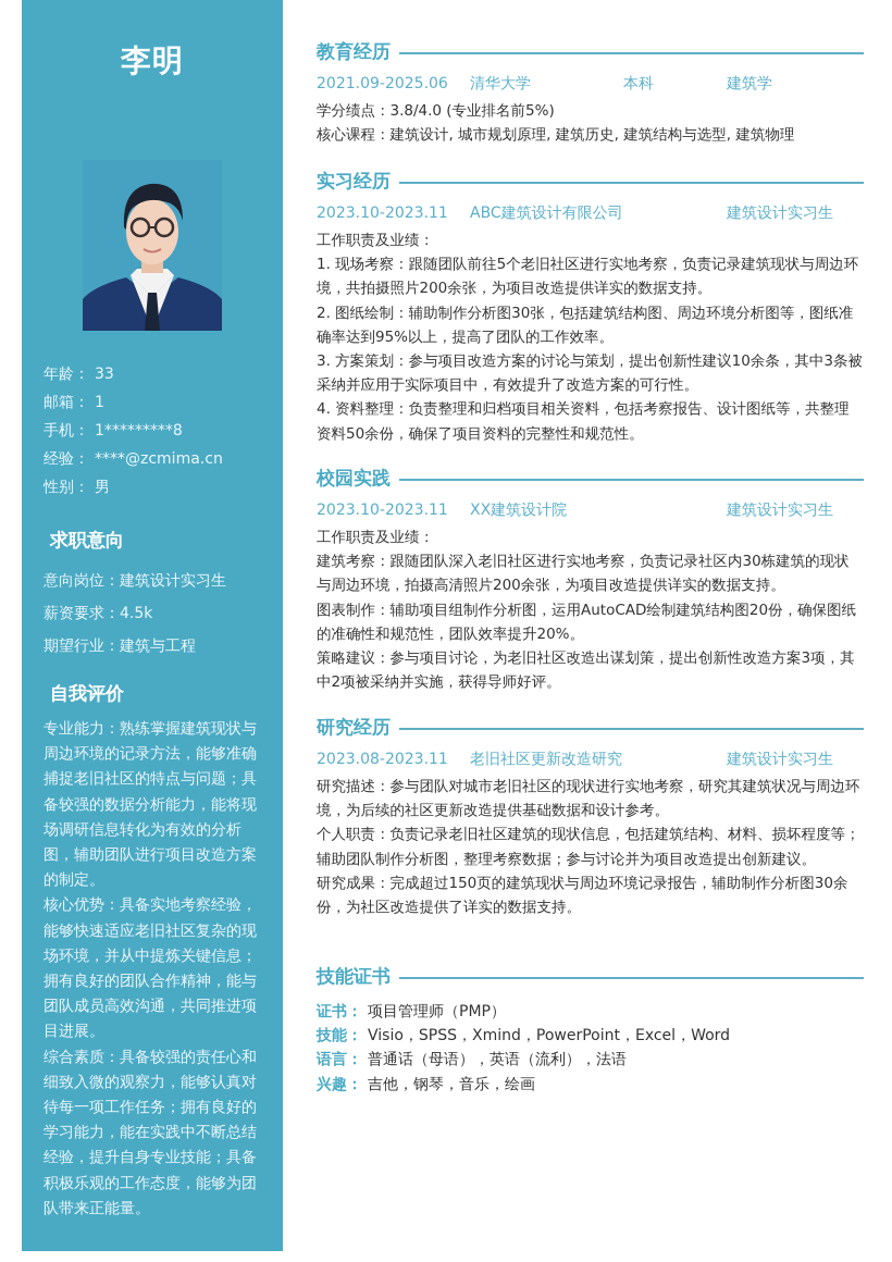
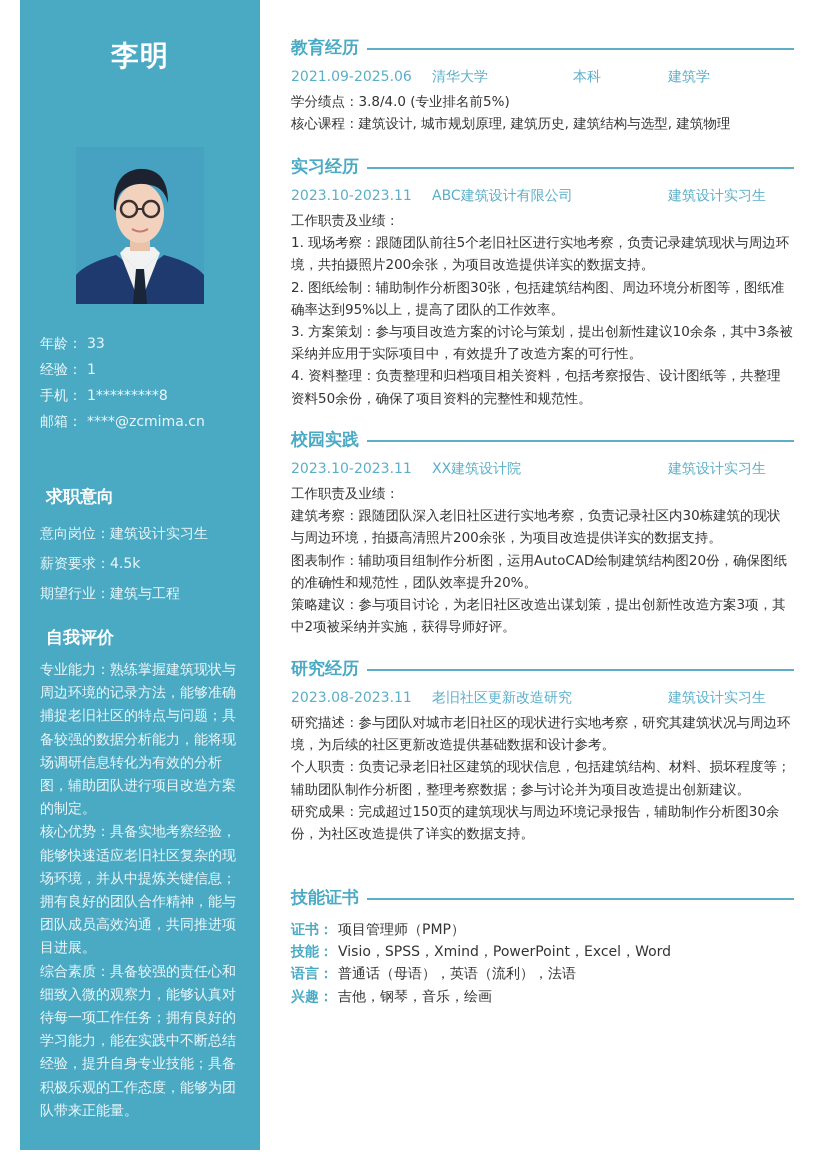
  李明
  年龄： 33
- 邮箱： 1
+ 经验： 1
  手机： 1*********8
- 经验： ****@zcmima.cn
+ 邮箱： ****@zcmima.cn
- 性别： 男
  求职意向
  意向岗位：建筑设计实习生
  薪资要求：4.5k
  期望行业：建筑与工程
  自我评价
  专业能力：熟练掌握建筑现状与周边环境的记录方法，能够准确捕捉老旧社区的特点与问题；具备较强的数据分析能力，能将现场调研信息转化为有效的分析图，辅助团队进行项目改造方案的制定。
  核心优势：具备实地考察经验，能够快速适应老旧社区复杂的现场环境，并从中提炼关键信息；拥有良好的团队合作精神，能与团队成员高效沟通，共同推进项目进展。
  综合素质：具备较强的责任心和细致入微的观察力，能够认真对待每一项工作任务；拥有良好的学习能力，能在实践中不断总结经验，提升自身专业技能；具备积极乐观的工作态度，能够为团队带来正能量。
  教育经历
  2021.09-2025.06
  清华大学
  本科
  建筑学
  学分绩点：3.8/4.0 (专业排名前5%)
  核心课程：建筑设计, 城市规划原理, 建筑历史, 建筑结构与选型, 建筑物理
  实习经历
  2023.10-2023.11
  ABC建筑设计有限公司
  建筑设计实习生
  工作职责及业绩：
  1. 现场考察：跟随团队前往5个老旧社区进行实地考察，负责记录建筑现状与周边环境，共拍摄照片200余张，为项目改造提供详实的数据支持。
  2. 图纸绘制：辅助制作分析图30张，包括建筑结构图、周边环境分析图等，图纸准确率达到95%以上，提高了团队的工作效率。
  3. 方案策划：参与项目改造方案的讨论与策划，提出创新性建议10余条，其中3条被采纳并应用于实际项目中，有效提升了改造方案的可行性。
  4. 资料整理：负责整理和归档项目相关资料，包括考察报告、设计图纸等，共整理资料50余份，确保了项目资料的完整性和规范性。
  校园实践
  2023.10-2023.11
  XX建筑设计院
  建筑设计实习生
  工作职责及业绩：
  建筑考察：跟随团队深入老旧社区进行实地考察，负责记录社区内30栋建筑的现状与周边环境，拍摄高清照片200余张，为项目改造提供详实的数据支持。
  图表制作：辅助项目组制作分析图，运用AutoCAD绘制建筑结构图20份，确保图纸的准确性和规范性，团队效率提升20%。
  策略建议：参与项目讨论，为老旧社区改造出谋划策，提出创新性改造方案3项，其中2项被采纳并实施，获得导师好评。
  研究经历
  2023.08-2023.11
  老旧社区更新改造研究
  建筑设计实习生
  研究描述：参与团队对城市老旧社区的现状进行实地考察，研究其建筑状况与周边环境，为后续的社区更新改造提供基础数据和设计参考。
  个人职责：负责记录老旧社区建筑的现状信息，包括建筑结构、材料、损坏程度等；辅助团队制作分析图，整理考察数据；参与讨论并为项目改造提出创新建议。
  研究成果：完成超过150页的建筑现状与周边环境记录报告，辅助制作分析图30余份，为社区改造提供了详实的数据支持。
  技能证书
  证书： 项目管理师（PMP）
  技能： Visio，SPSS，Xmind，PowerPoint，Excel，Word
  语言： 普通话（母语），英语（流利），法语
  兴趣： 吉他，钢琴，音乐，绘画
